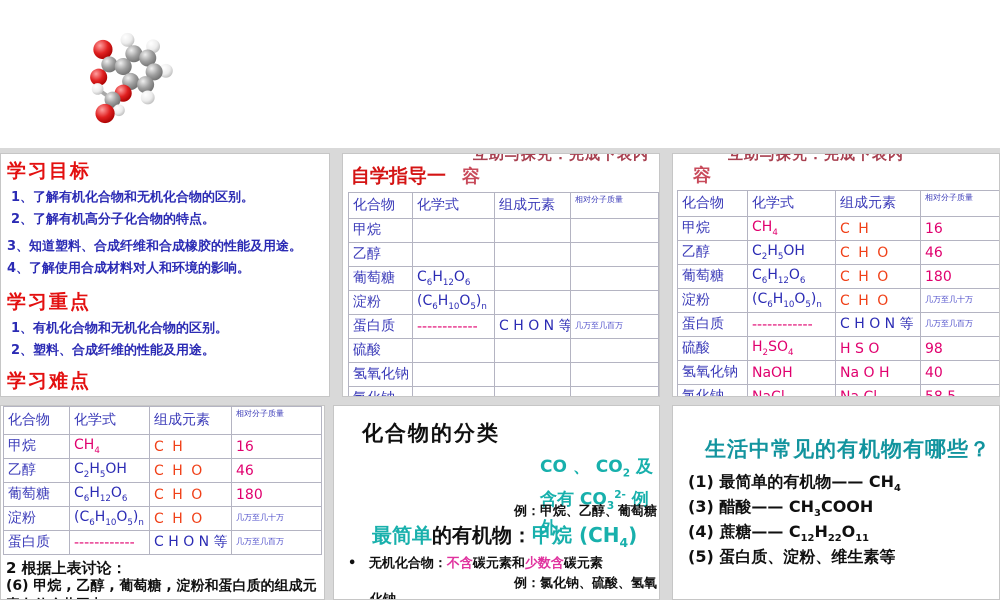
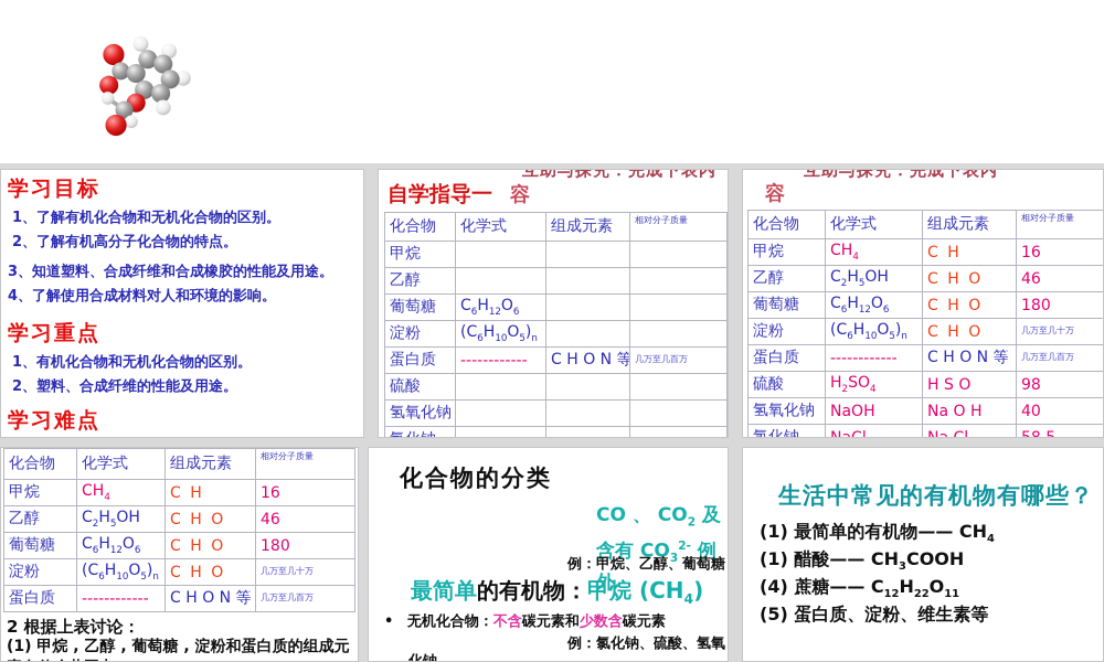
  学习目标
  1、了解有机化合物和无机化合物的区别。
  2、了解有机高分子化合物的特点。
  3、知道塑料、合成纤维和合成橡胶的性能及用途。
  4、了解使用合成材料对人和环境的影响。
  学习重点
  1、有机化合物和无机化合物的区别。
  2、塑料、合成纤维的性能及用途。
  学习难点
  互助与探究：完成下表内
  自学指导一 容
  化合物	化学式	组成元素	相对分子质量
  甲烷
  乙醇
  葡萄糖	C6H12O6
  淀粉	(C6H10O5)n
  蛋白质	------------	C H O N 等	几万至几百万
  硫酸
  氢氧化钠
  互助与探究：完成下表内
  容
  化合物	化学式	组成元素	相对分子质量
  甲烷	CH4	C H	16
  乙醇	C2H5OH	C H O	46
  葡萄糖	C6H12O6	C H O	180
  淀粉	(C6H10O5)n	C H O	几万至几十万
  蛋白质	------------	C H O N 等	几万至几百万
  硫酸	H2SO4	H S O	98
  氢氧化钠	NaOH	Na O H	40
  化合物	化学式	组成元素	相对分子质量
  甲烷	CH4	C H	16
  乙醇	C2H5OH	C H O	46
  葡萄糖	C6H12O6	C H O	180
  淀粉	(C6H10O5)n	C H O	几万至几十万
  蛋白质	------------	C H O N 等	几万至几百万
  2 根据上表讨论：
- (6) 甲烷 , 乙醇 , 葡萄糖 , 淀粉和蛋白质的组成元
+ (1) 甲烷 , 乙醇 , 葡萄糖 , 淀粉和蛋白质的组成元
  化合物的分类
  CO 、 CO2 及
  含有 CO32- 例
  外
  例：甲烷、乙醇、葡萄糖
  最简单的有机物：甲烷 (CH4)
  无机化合物：不含碳元素和少数含碳元素
  例：氯化钠、硫酸、氢氧
  生活中常见的有机物有哪些？
  (1) 最简单的有机物—— CH4
- (3) 醋酸—— CH3COOH
+ (1) 醋酸—— CH3COOH
  (4) 蔗糖—— C12H22O11
  (5) 蛋白质、淀粉、维生素等
